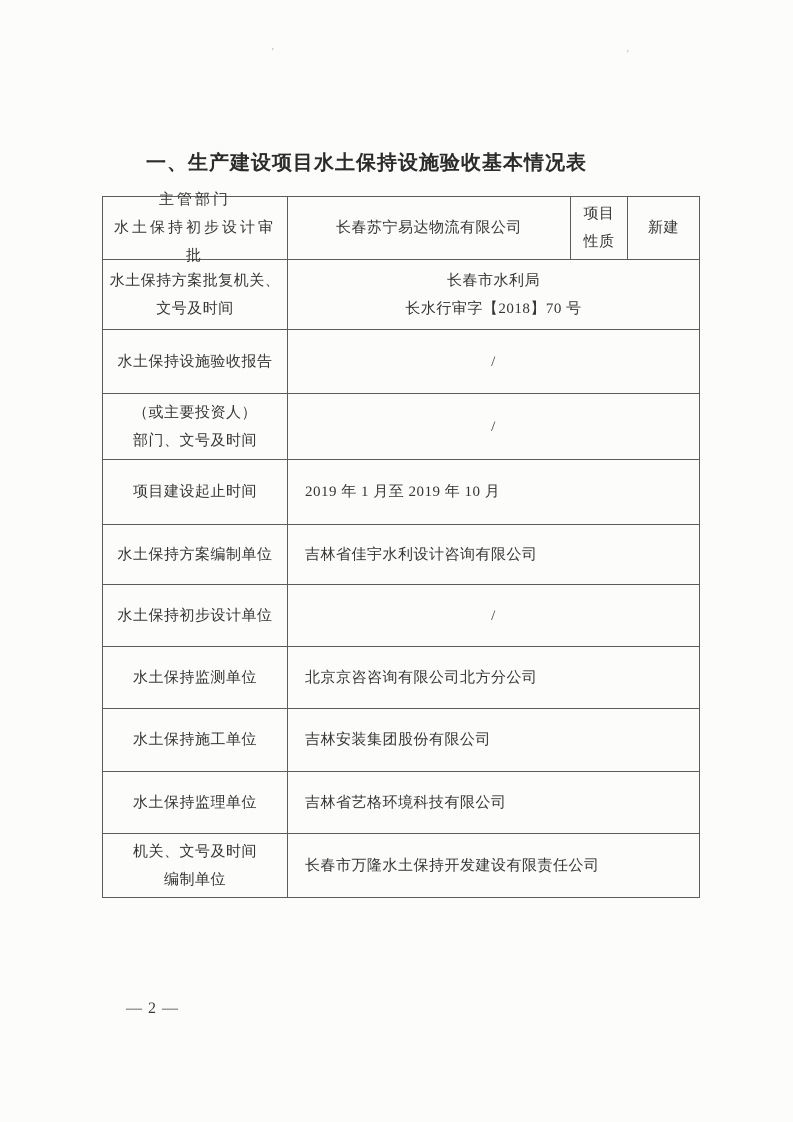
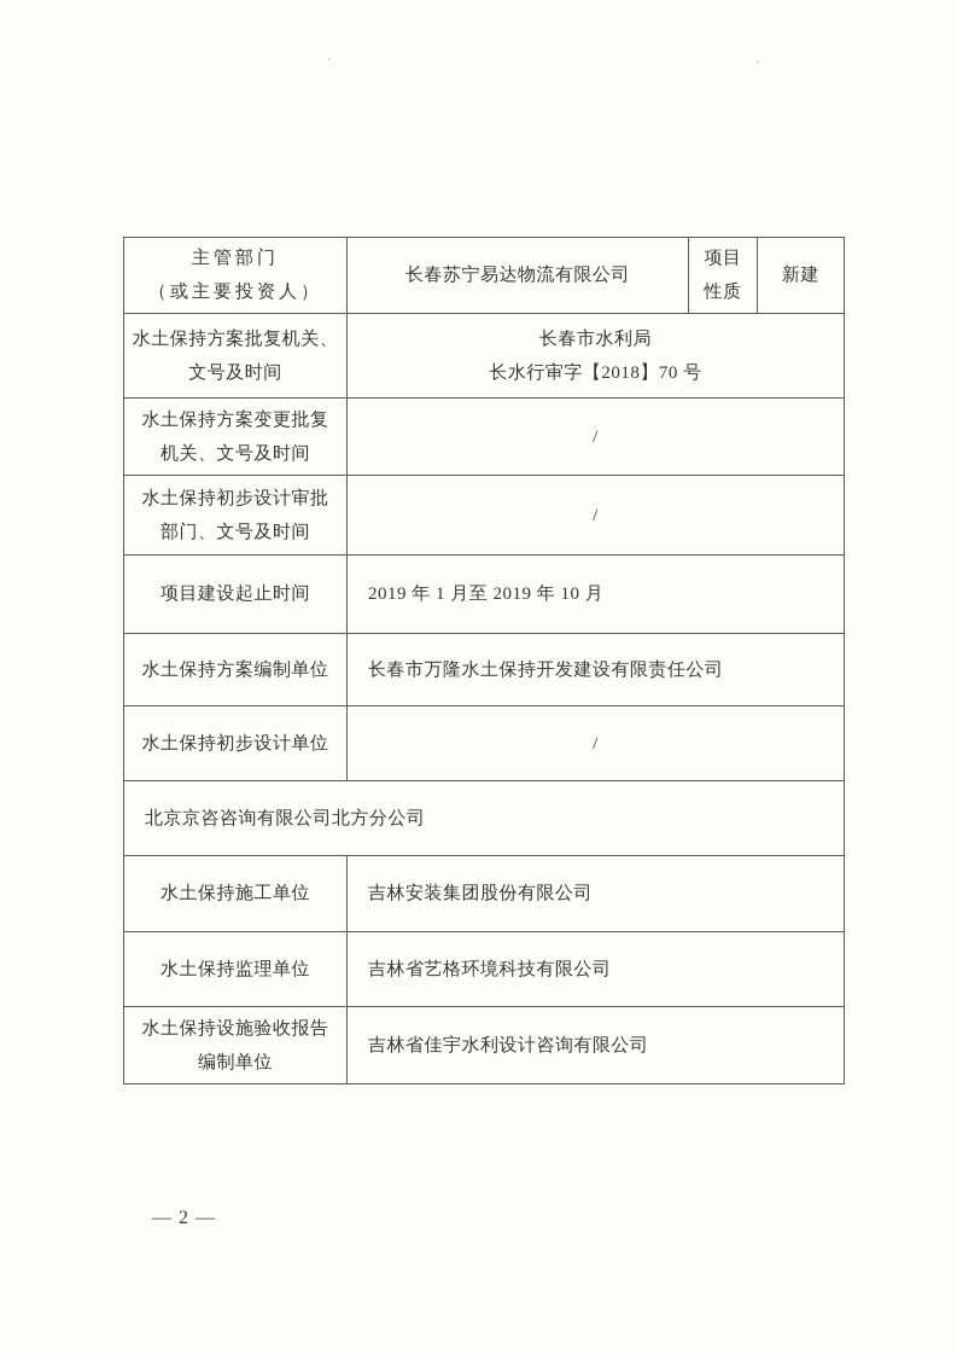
  ’
  ’
- 一、生产建设项目水土保持设施验收基本情况表
  主管部门
- 水土保持初步设计审批
+ （或主要投资人）
  长春苏宁易达物流有限公司
  项目
  性质
  新建
  水土保持方案批复机关、
  文号及时间
  长春市水利局
  长水行审字【2018】70 号
+ 水土保持方案变更批复
- 水土保持设施验收报告
+ 机关、文号及时间
  /
- （或主要投资人）
+ 水土保持初步设计审批
  部门、文号及时间
  /
  项目建设起止时间
  2019 年 1 月至 2019 年 10 月
  水土保持方案编制单位
- 吉林省佳宇水利设计咨询有限公司
+ 长春市万隆水土保持开发建设有限责任公司
  水土保持初步设计单位
  /
- 水土保持监测单位
  北京京咨咨询有限公司北方分公司
  水土保持施工单位
  吉林安装集团股份有限公司
  水土保持监理单位
  吉林省艺格环境科技有限公司
- 机关、文号及时间
+ 水土保持设施验收报告
  编制单位
- 长春市万隆水土保持开发建设有限责任公司
+ 吉林省佳宇水利设计咨询有限公司
  — 2 —
